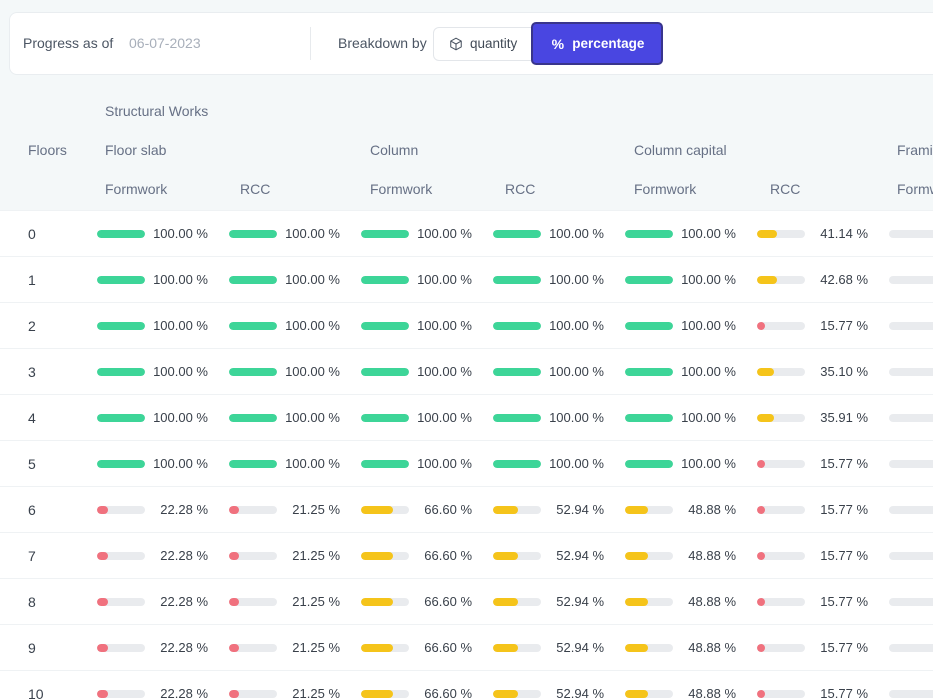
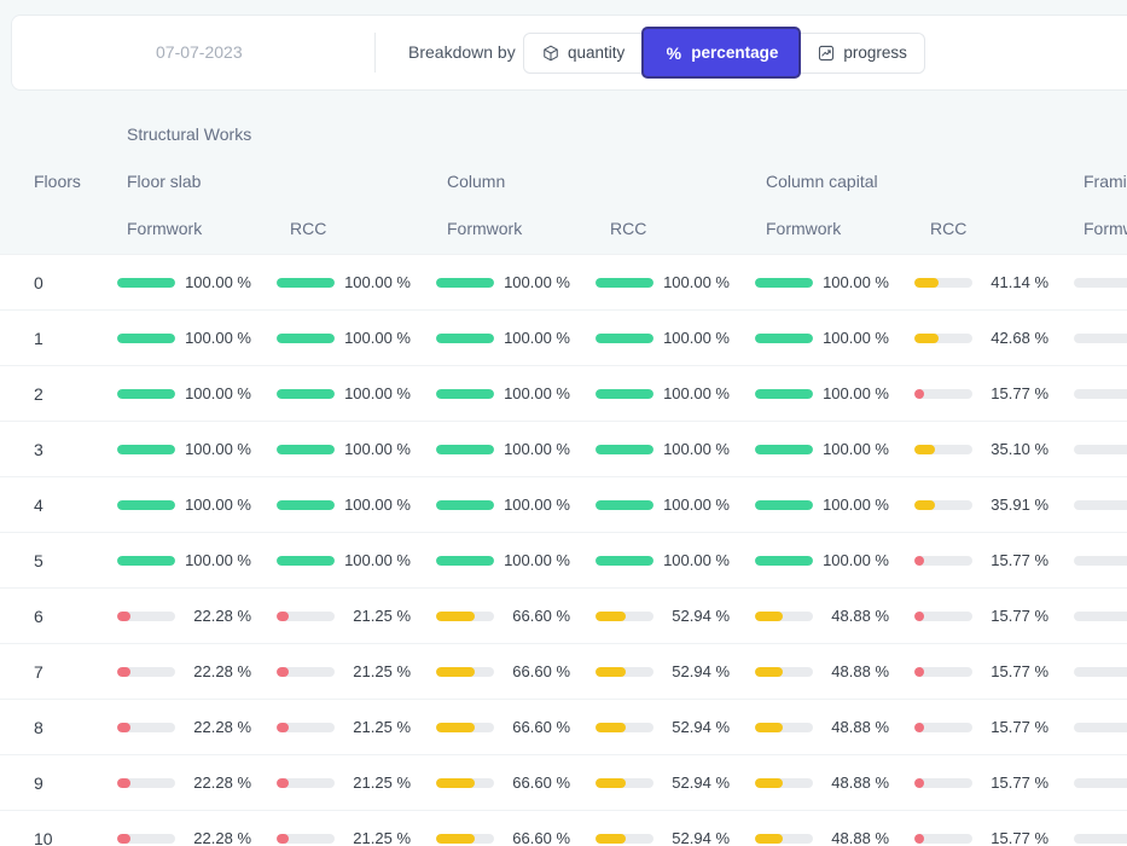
- Progress as of
- 06-07-2023
+ 07-07-2023
  Breakdown by
  quantity
  %
  percentage
+ progress
  Structural Works
  Floors
  Floor slab
  Column
  Column capital
  Frami
  Formwork
  RCC
  Formwork
  RCC
  Formwork
  RCC
  0
  100.00 %
  100.00 %
  100.00 %
  100.00 %
  100.00 %
  41.14 %
  1
  100.00 %
  100.00 %
  100.00 %
  100.00 %
  100.00 %
  42.68 %
  2
  100.00 %
  100.00 %
  100.00 %
  100.00 %
  100.00 %
  15.77 %
  3
  100.00 %
  100.00 %
  100.00 %
  100.00 %
  100.00 %
  35.10 %
  4
  100.00 %
  100.00 %
  100.00 %
  100.00 %
  100.00 %
  35.91 %
  5
  100.00 %
  100.00 %
  100.00 %
  100.00 %
  100.00 %
  15.77 %
  6
  22.28 %
  21.25 %
  66.60 %
  52.94 %
  48.88 %
  15.77 %
  7
  22.28 %
  21.25 %
  66.60 %
  52.94 %
  48.88 %
  15.77 %
  8
  22.28 %
  21.25 %
  66.60 %
  52.94 %
  48.88 %
  15.77 %
  9
  22.28 %
  21.25 %
  66.60 %
  52.94 %
  48.88 %
  15.77 %
  10
  22.28 %
  21.25 %
  66.60 %
  52.94 %
  48.88 %
  15.77 %
